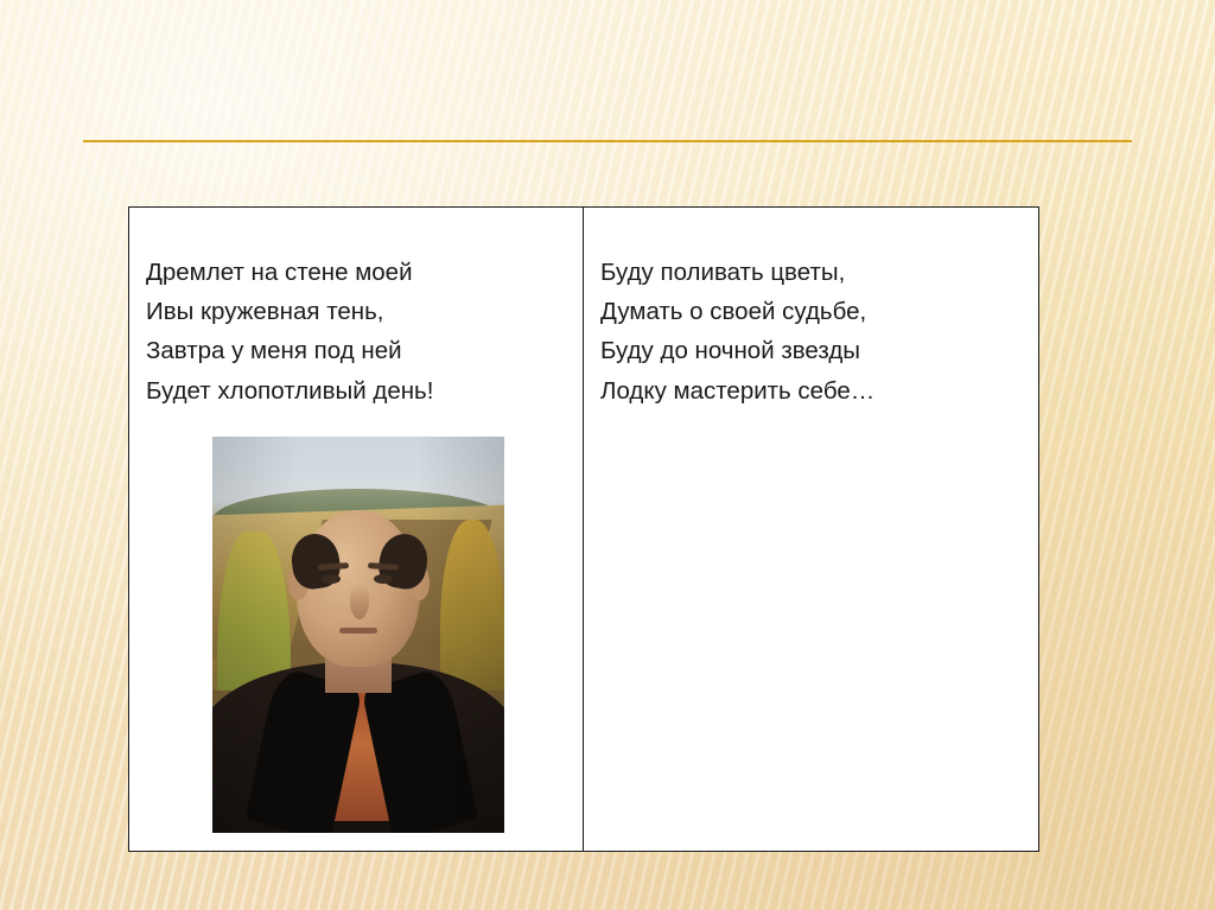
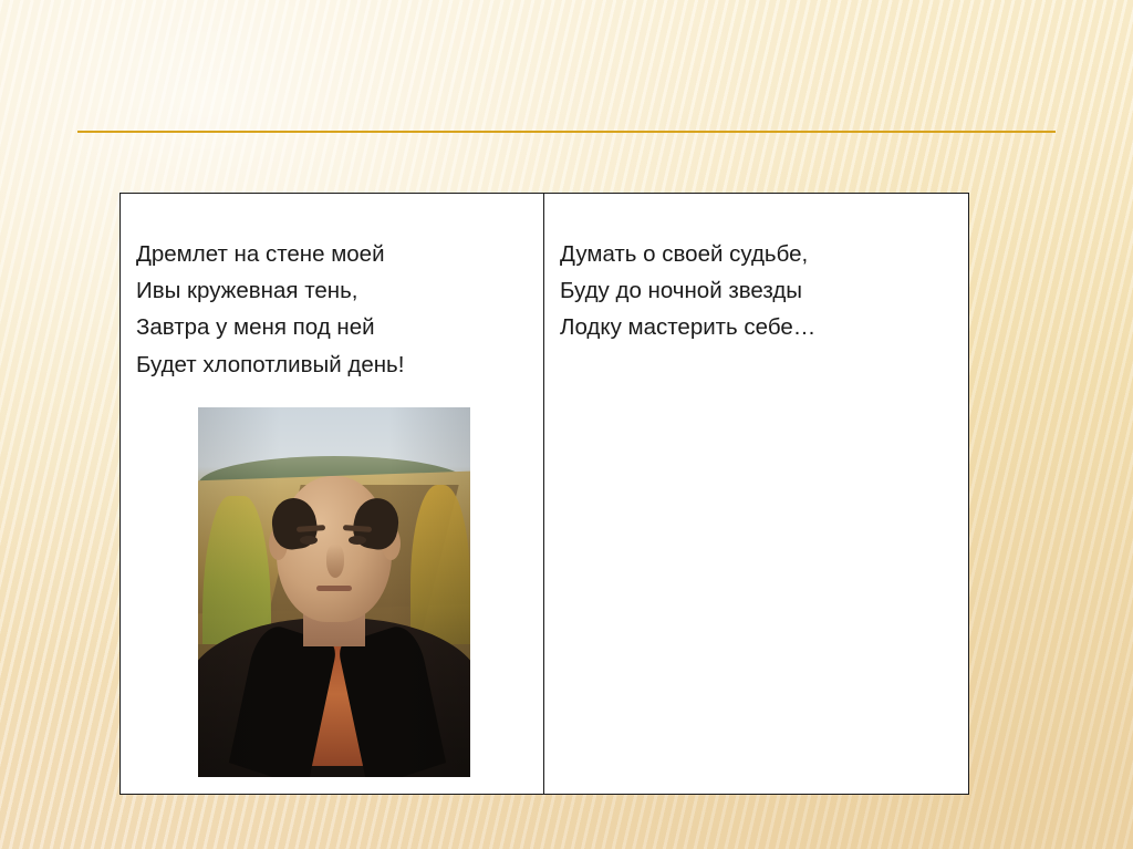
  Дремлет на стене моей
  Ивы кружевная тень,
  Завтра у меня под ней
  Будет хлопотливый день!
- Буду поливать цветы,
  Думать о своей судьбе,
  Буду до ночной звезды
  Лодку мастерить себе…
